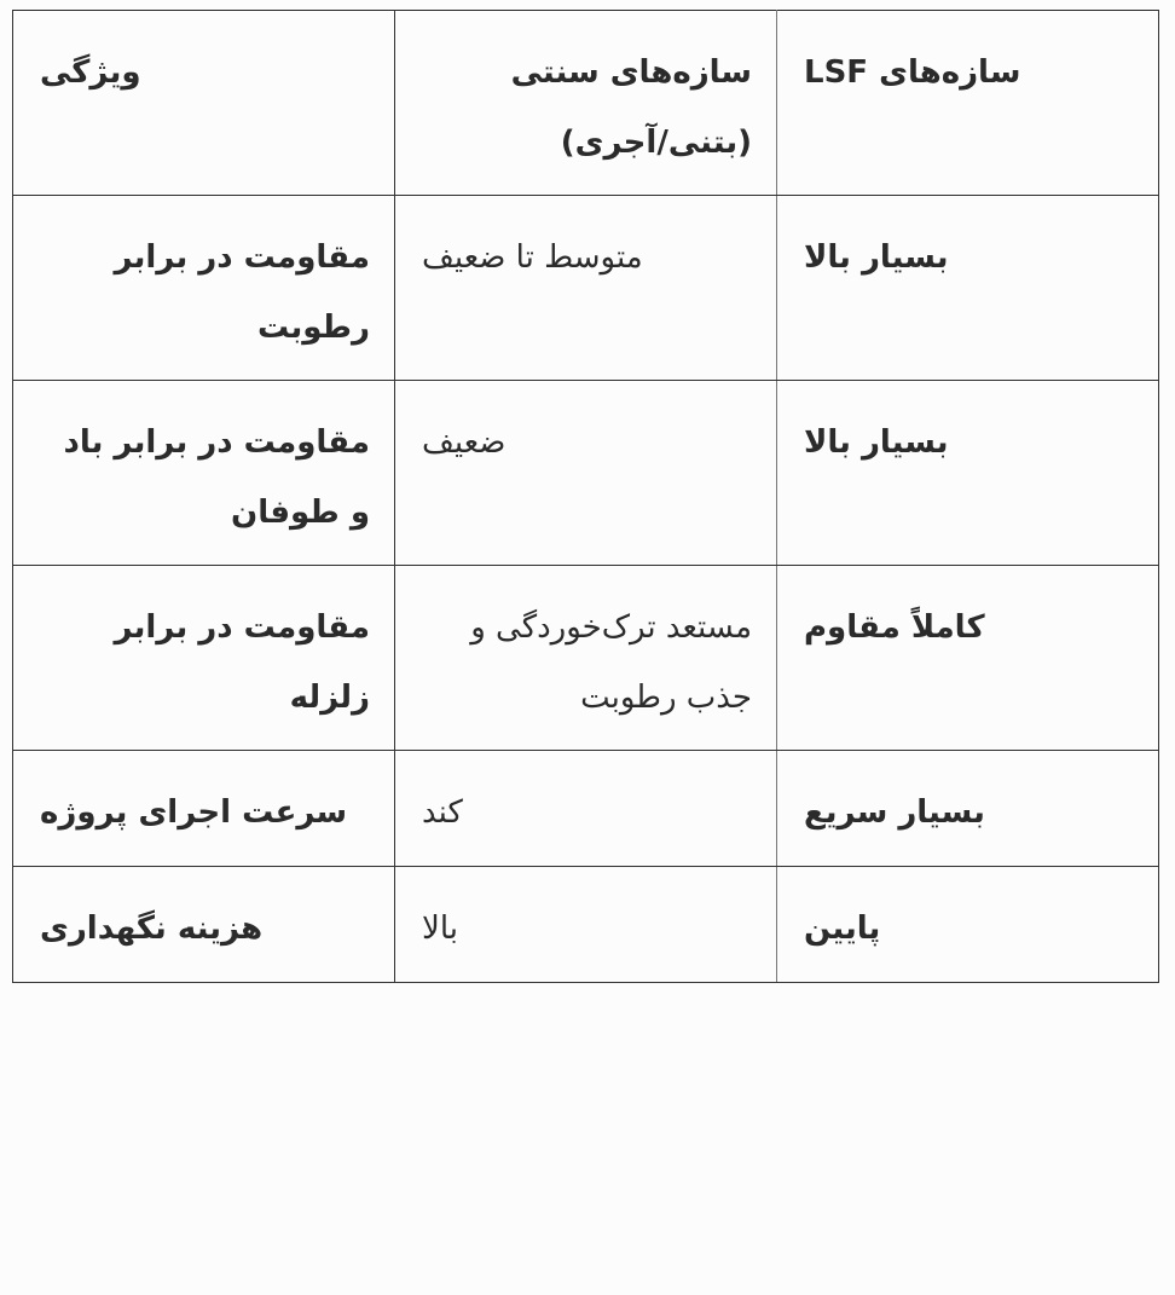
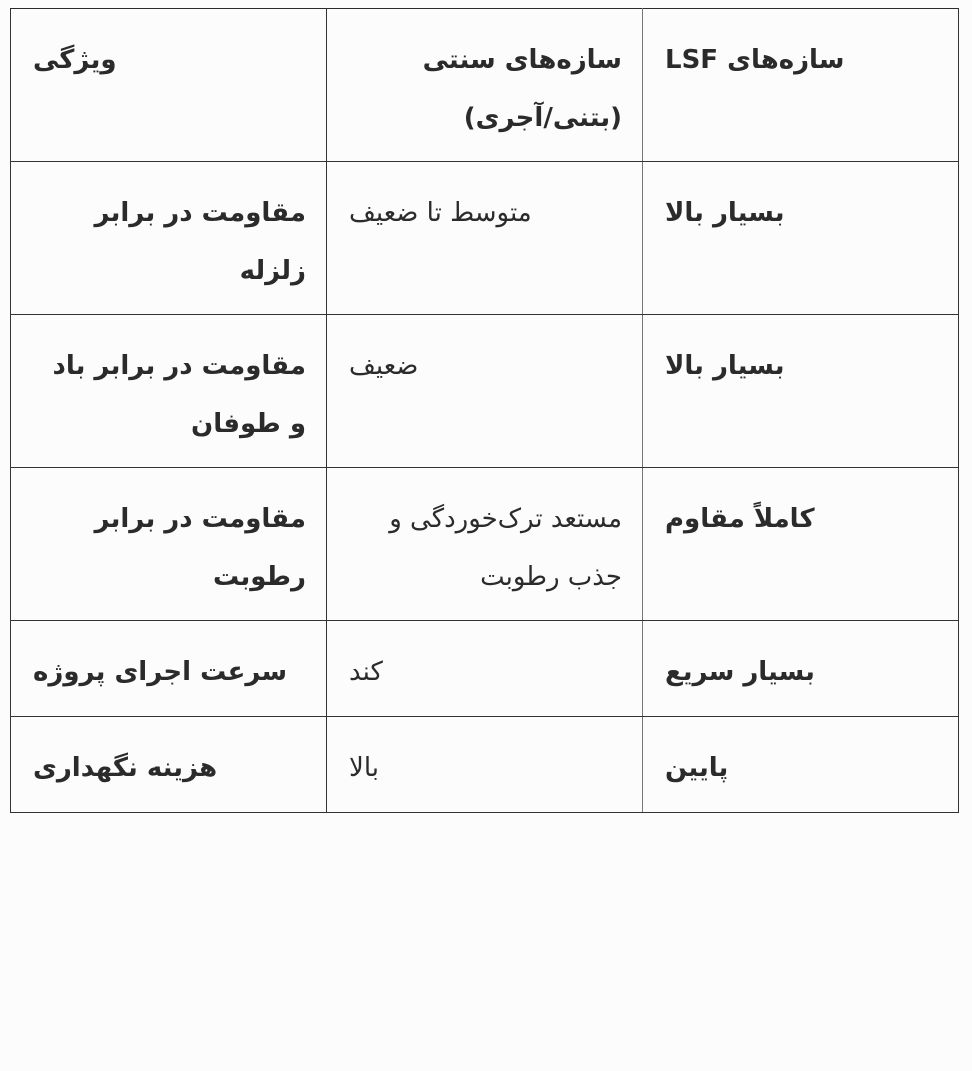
  ویژگی	سازه‌های سنتی (بتنی/آجری)	سازه‌های LSF
- مقاومت در برابر رطوبت	متوسط تا ضعیف	بسیار بالا
+ مقاومت در برابر زلزله	متوسط تا ضعیف	بسیار بالا
  مقاومت در برابر باد و طوفان	ضعیف	بسیار بالا
- مقاومت در برابر زلزله	مستعد ترک‌خوردگی و جذب رطوبت	کاملاً مقاوم
+ مقاومت در برابر رطوبت	مستعد ترک‌خوردگی و جذب رطوبت	کاملاً مقاوم
  سرعت اجرای پروژه	کند	بسیار سریع
  هزینه نگهداری	بالا	پایین
